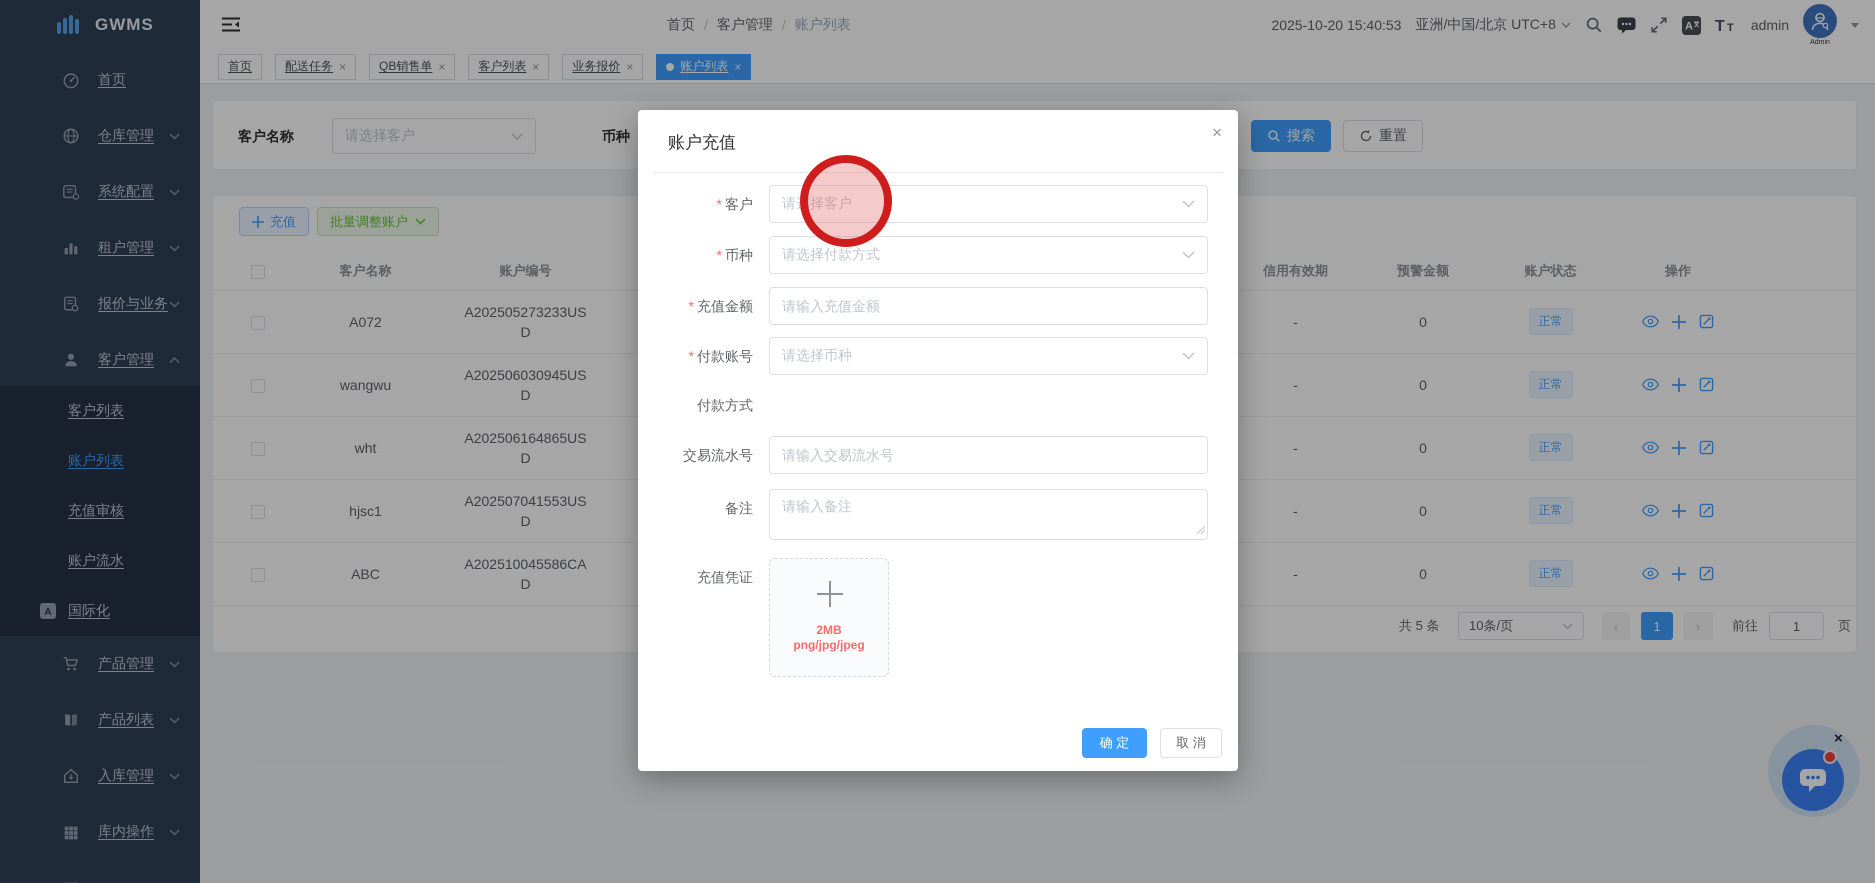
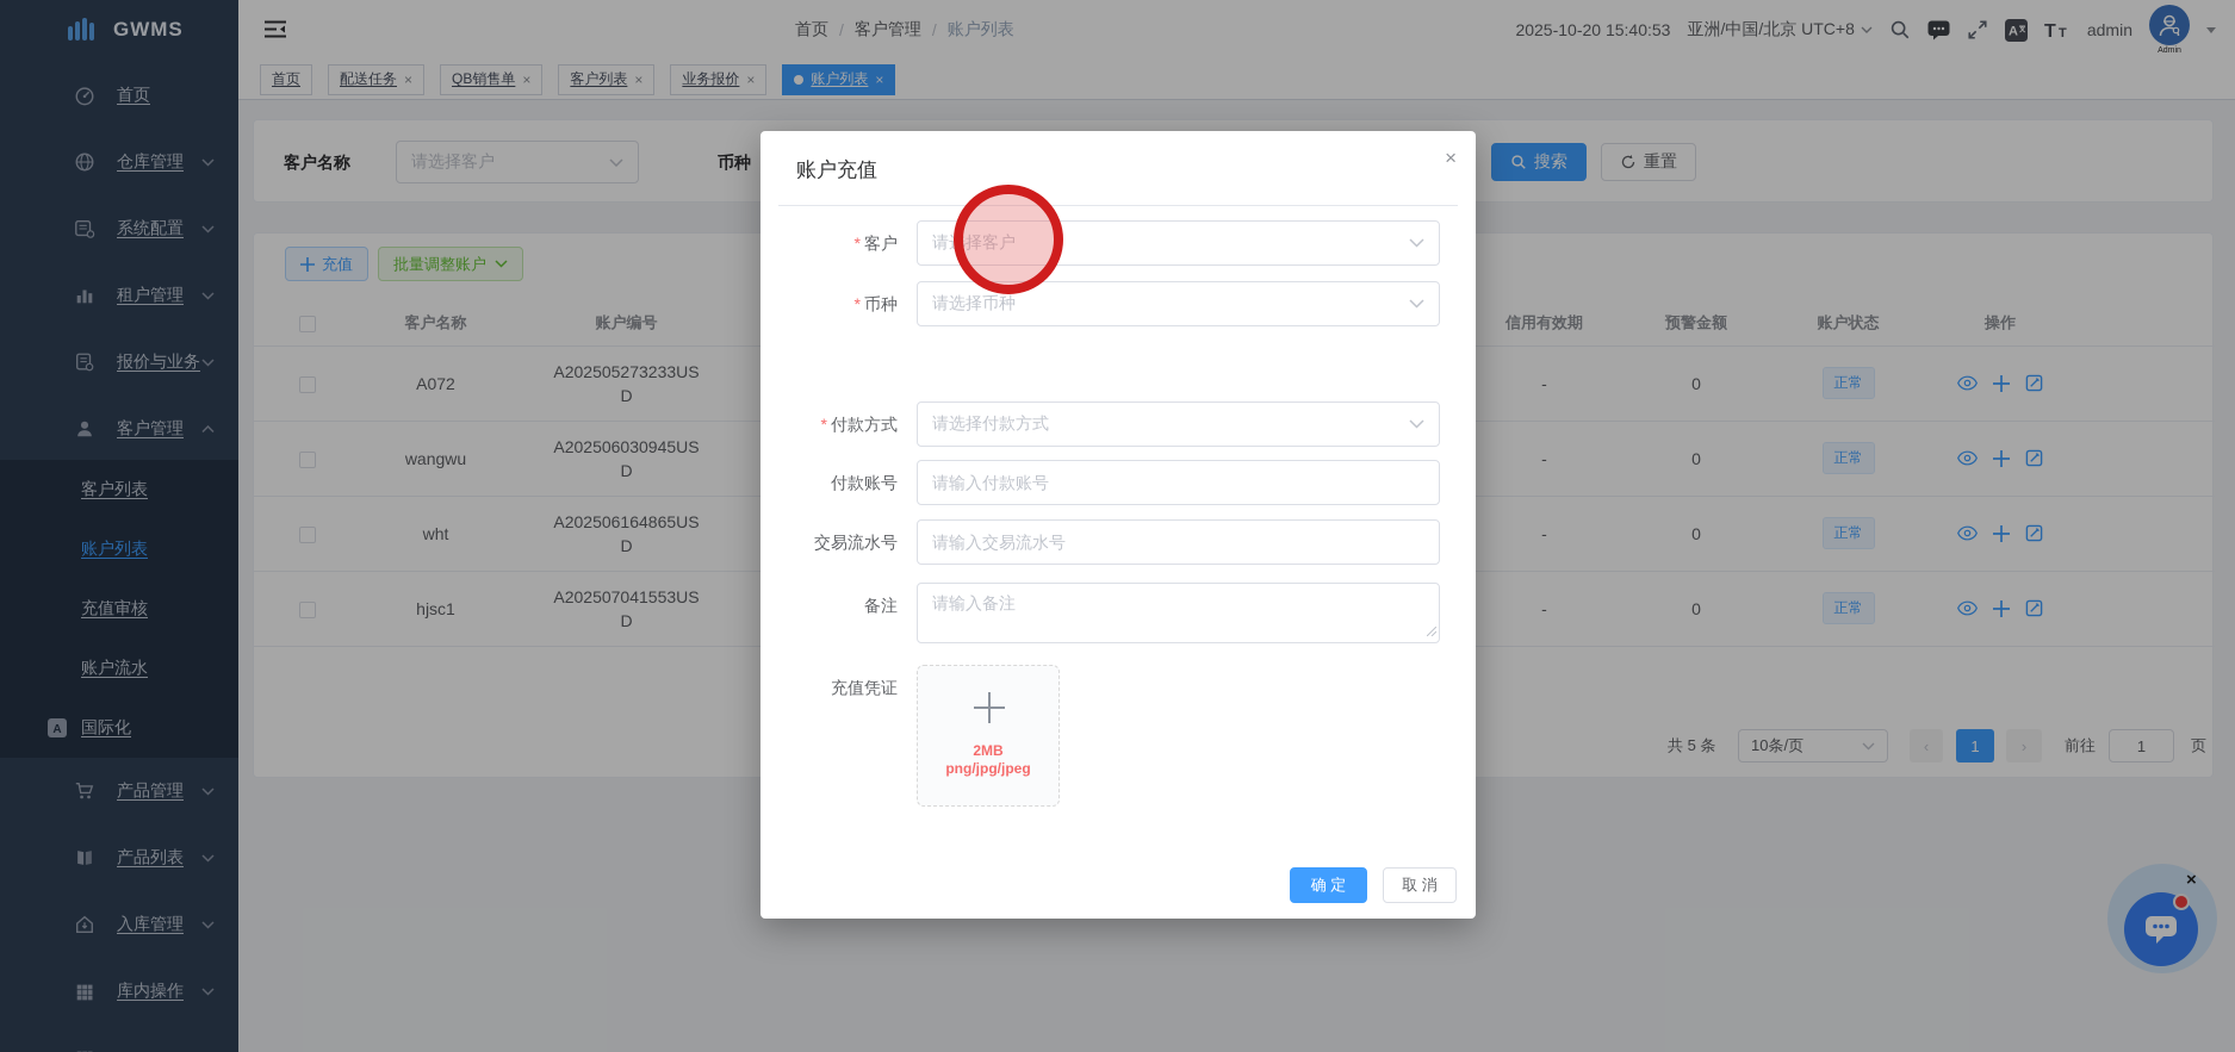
  GWMS
  首页
  仓库管理
  系统配置
  租户管理
  报价与业务
  客户管理
  客户列表
  账户列表
  充值审核
  账户流水
  A
  国际化
  产品管理
  产品列表
  入库管理
  库内操作
  首页
  /
  客户管理
  /
  账户列表
  2025-10-20 15:40:53
  亚洲/中国/北京 UTC+8
  A
  T
  T
  admin
  首页
  配送任务
  ×
  QB销售单
  ×
  客户列表
  ×
  业务报价
  ×
  账户列表
  ×
  客户名称
  请选择客户
  币种
  搜索
  重置
  充值
  批量调整账户
  	客户名称	账户编号		信用有效期	预警金额	账户状态	操作
  	A072	A202505273233USD		-	0	正常
  	wangwu	A202506030945USD		-	0	正常
  	wht	A202506164865USD		-	0	正常
  	hjsc1	A202507041553USD		-	0	正常
- 	ABC	A202510045586CAD		-	0	正常
  共 5 条
  10条/页
  ‹
  1
  ›
  前往
  1
  页
  ×
  账户充值
  ×
  * 客户
  请选择客户
  * 币种
- 请选择付款方式
+ 请选择币种
- * 充值金额
- 请输入充值金额
- * 付款账号
+ * 付款方式
- 请选择币种
+ 请选择付款方式
- 付款方式
+ 付款账号
+ 请输入付款账号
  交易流水号
  请输入交易流水号
  备注
  请输入备注
  充值凭证
  2MB
  png/jpg/jpeg
  确 定
  取 消
